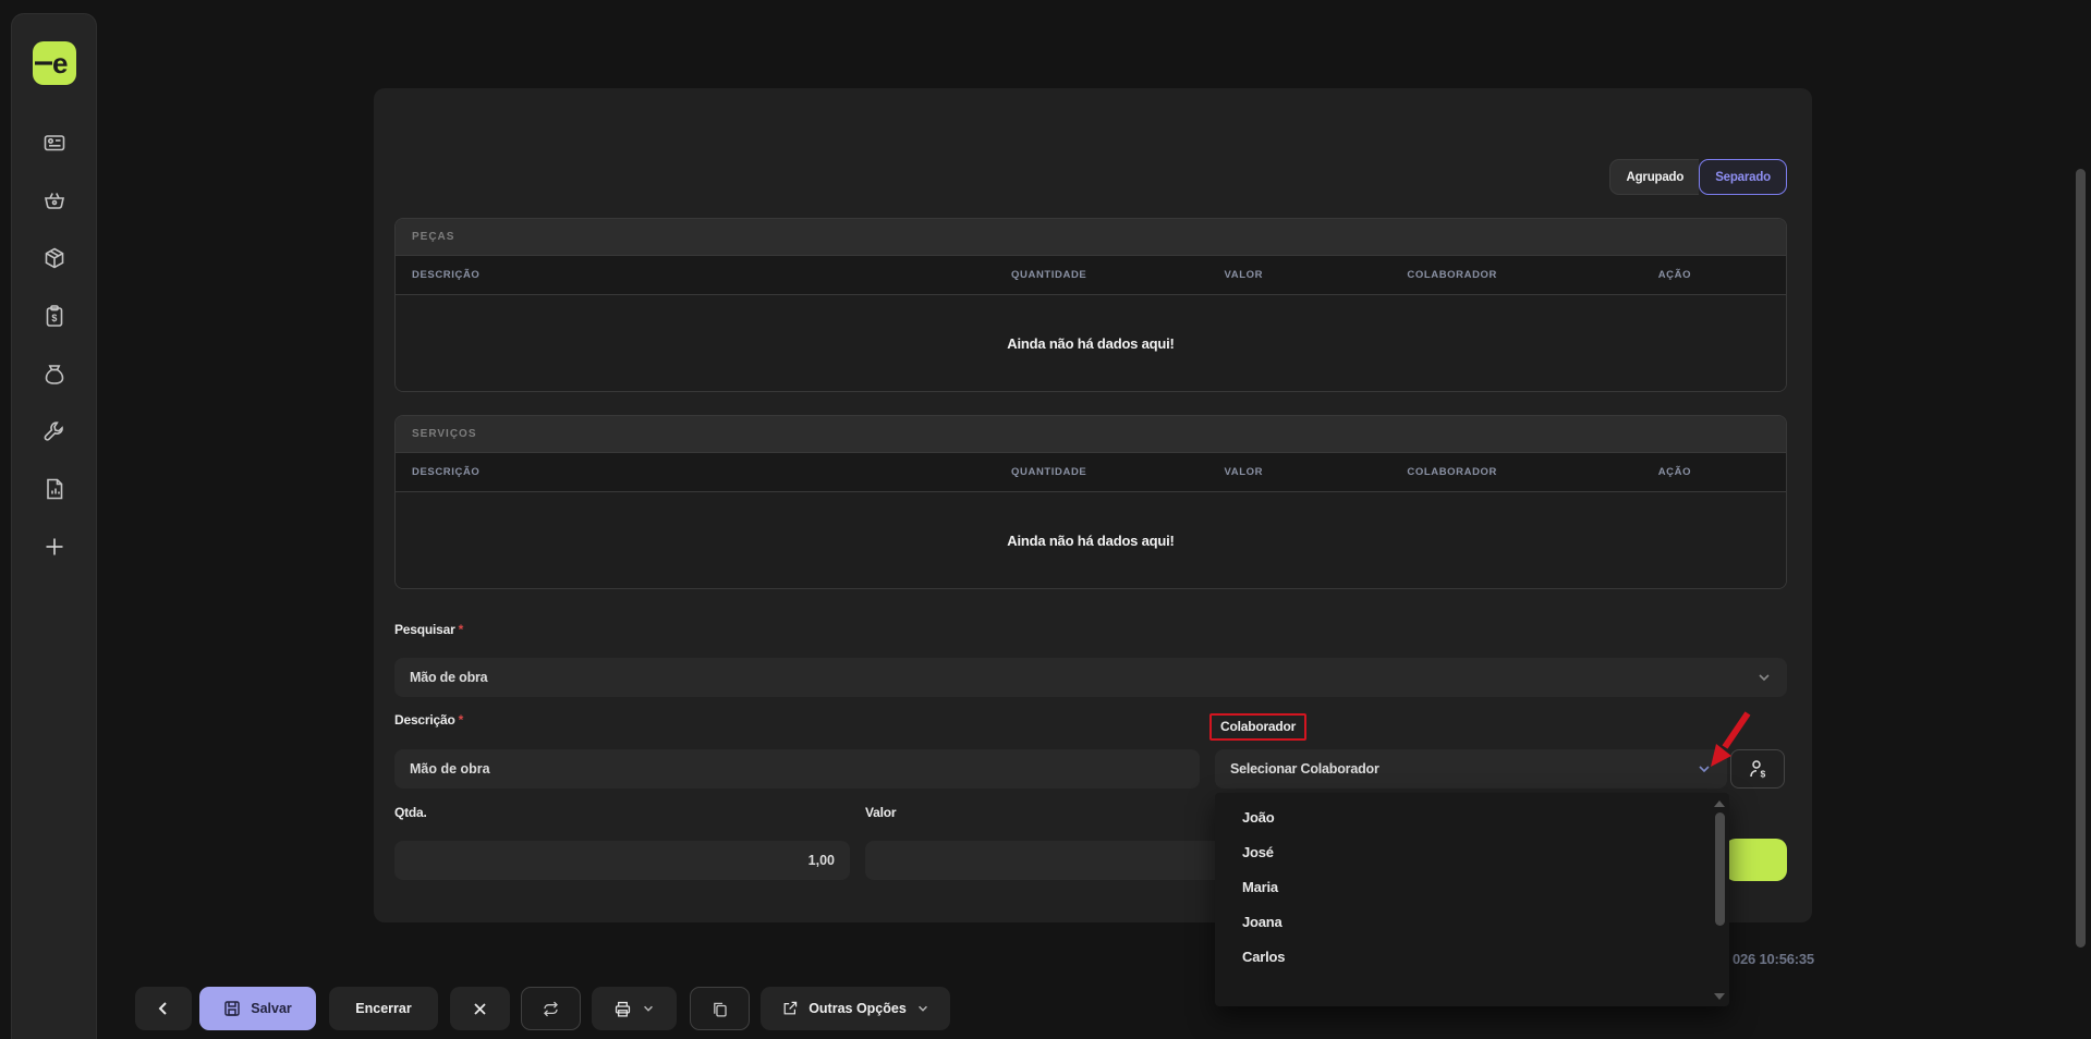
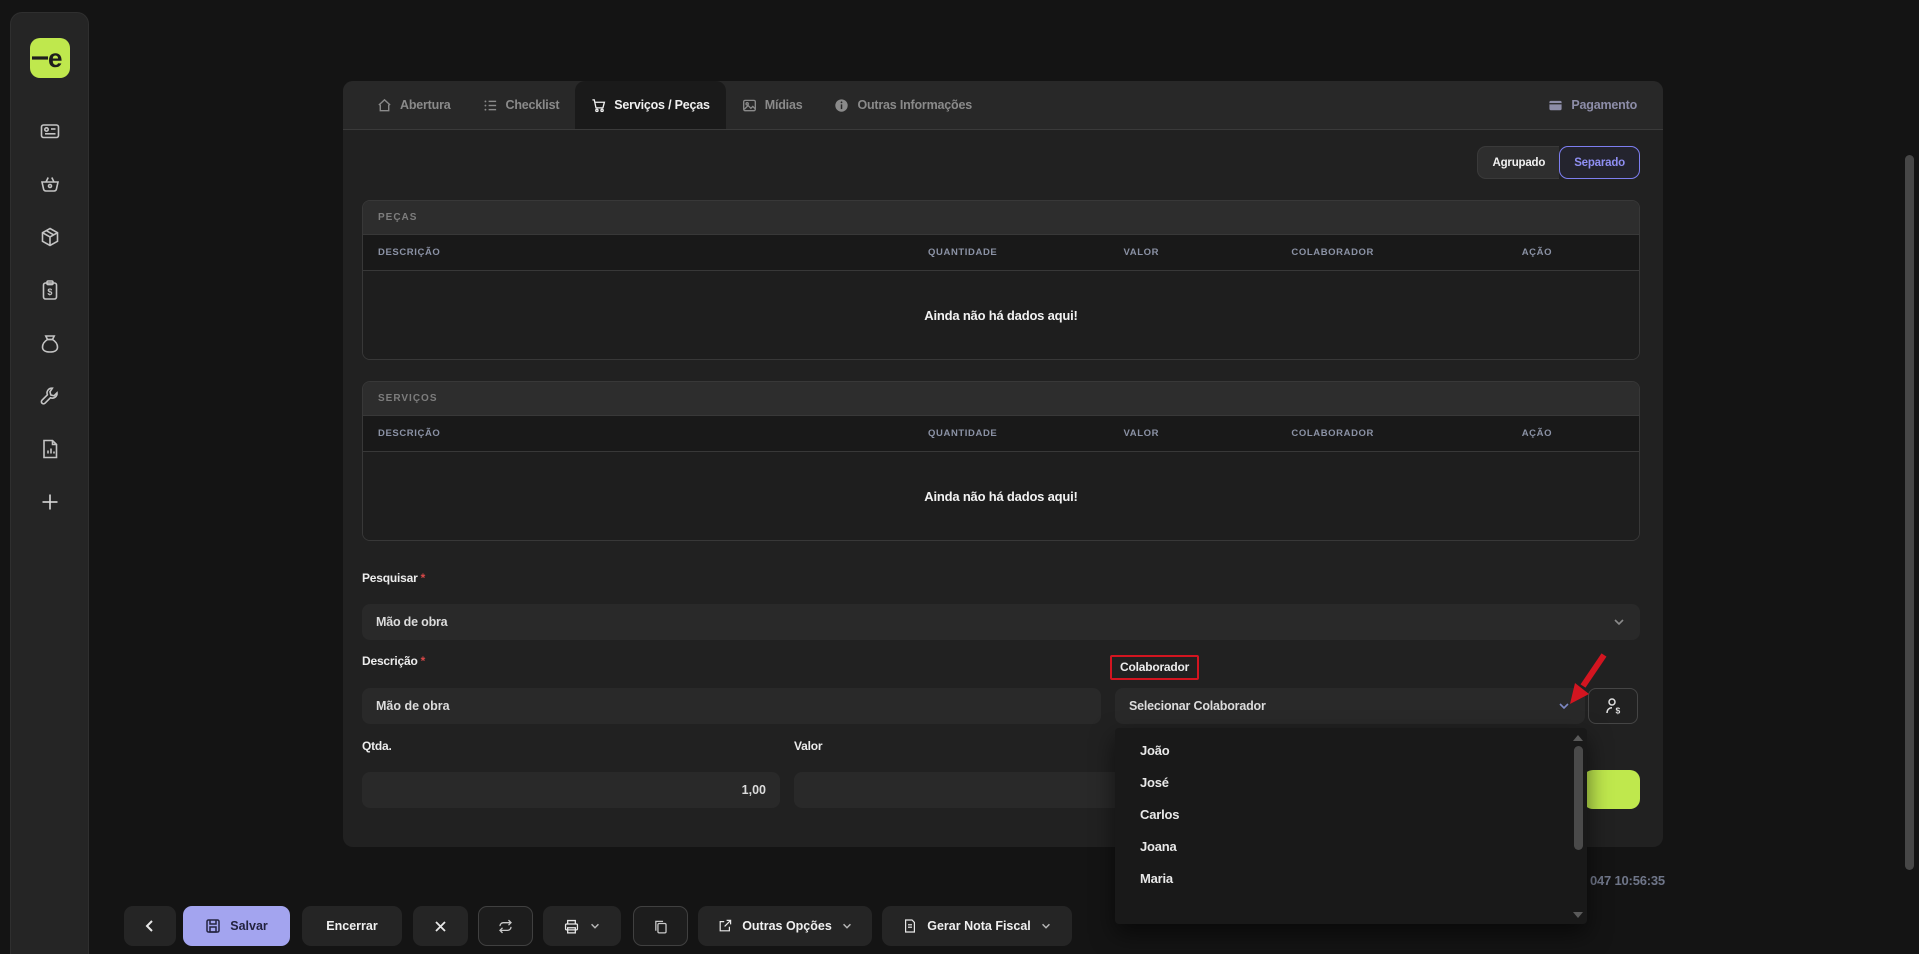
  e
  $
+ Abertura
+ Checklist
+ Serviços / Peças
+ Mídias
+ Outras Informações
+ Pagamento
  Agrupado
  Separado
  PEÇAS
  DESCRIÇÃO
  QUANTIDADE
  VALOR
  COLABORADOR
  AÇÃO
  Ainda não há dados aqui!
  SERVIÇOS
  DESCRIÇÃO
  QUANTIDADE
  VALOR
  COLABORADOR
  AÇÃO
  Ainda não há dados aqui!
  Pesquisar *
  Mão de obra
  Descrição *
  Mão de obra
  Colaborador
  Selecionar Colaborador
  $
  Qtda.
  1,00
  Valor
  João
  José
- Maria
+ Carlos
  Joana
- Carlos
+ Maria
  Salvar
  Encerrar
  Outras Opções
+ Gerar Nota Fiscal
- 026 10:56:35
+ 047 10:56:35
